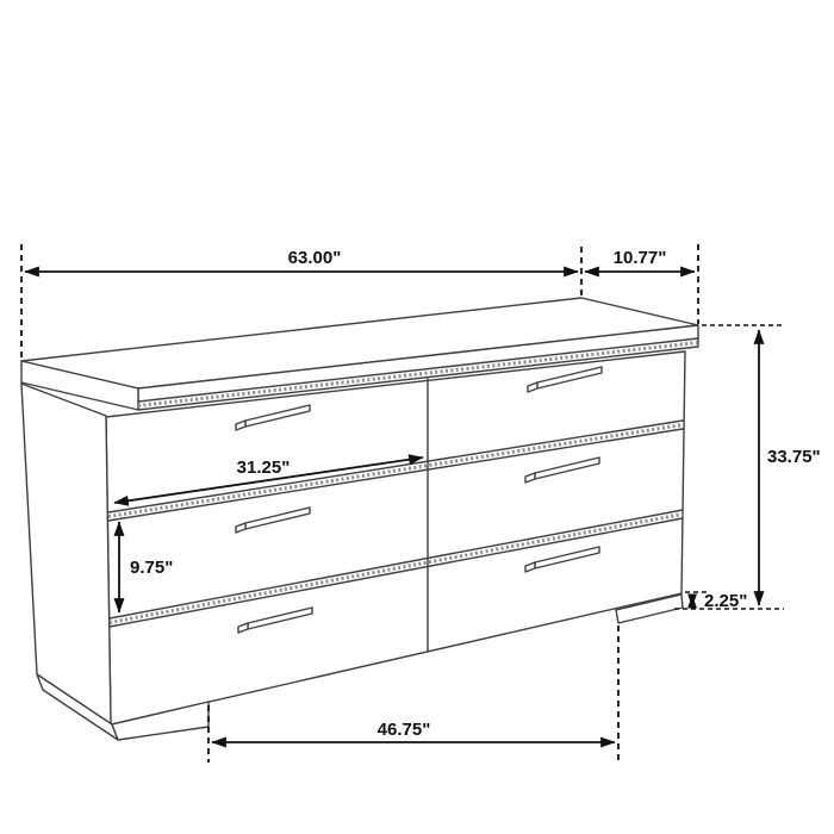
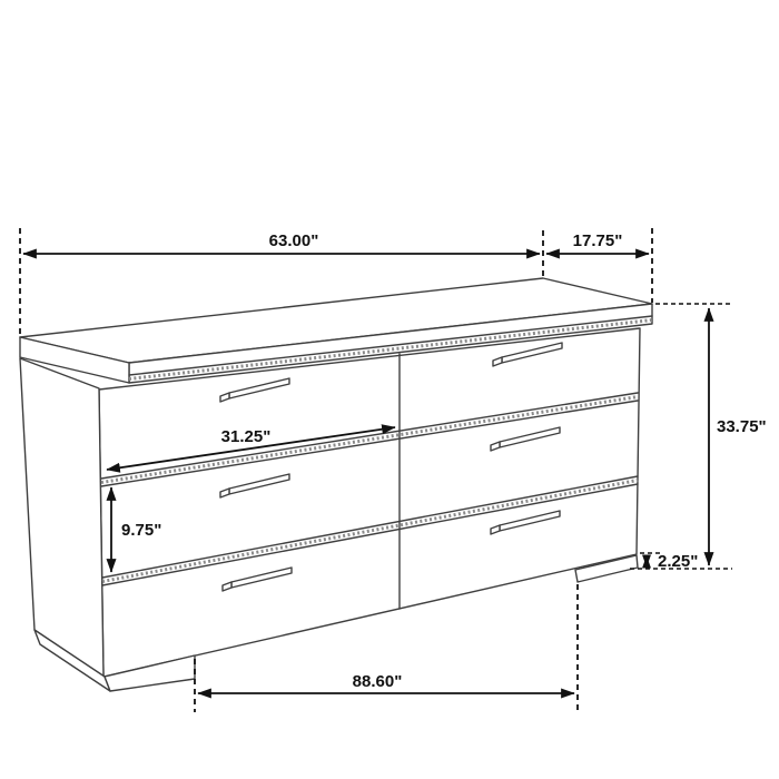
  63.00"
- 10.77"
+ 17.75"
  33.75"
  31.25"
  9.75"
  2.25"
- 46.75"
+ 88.60"
